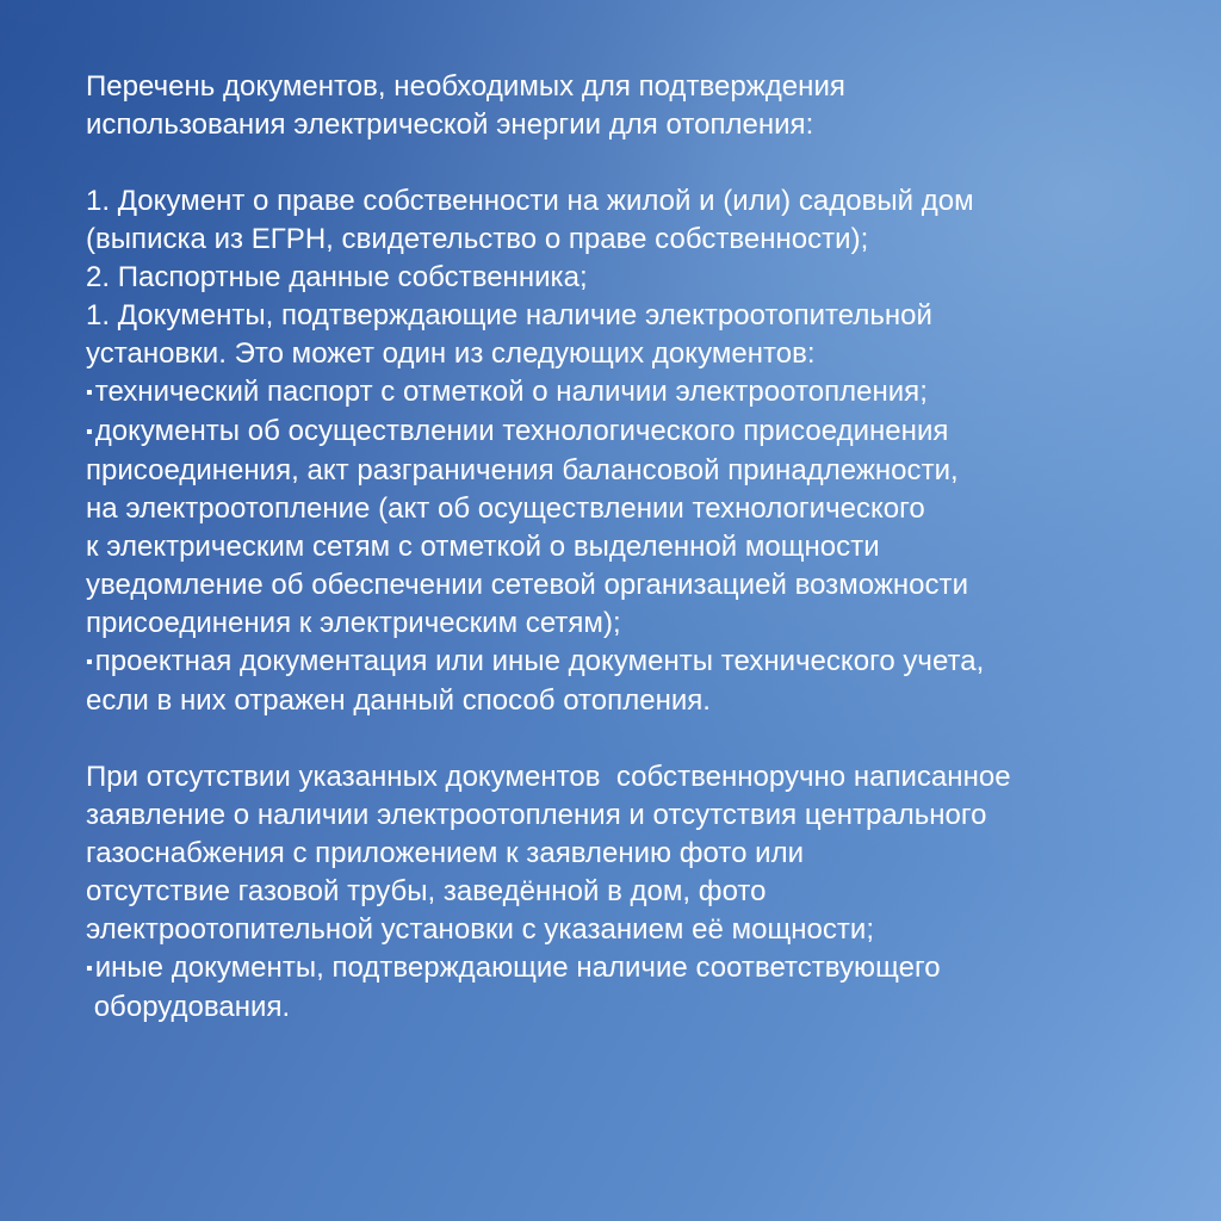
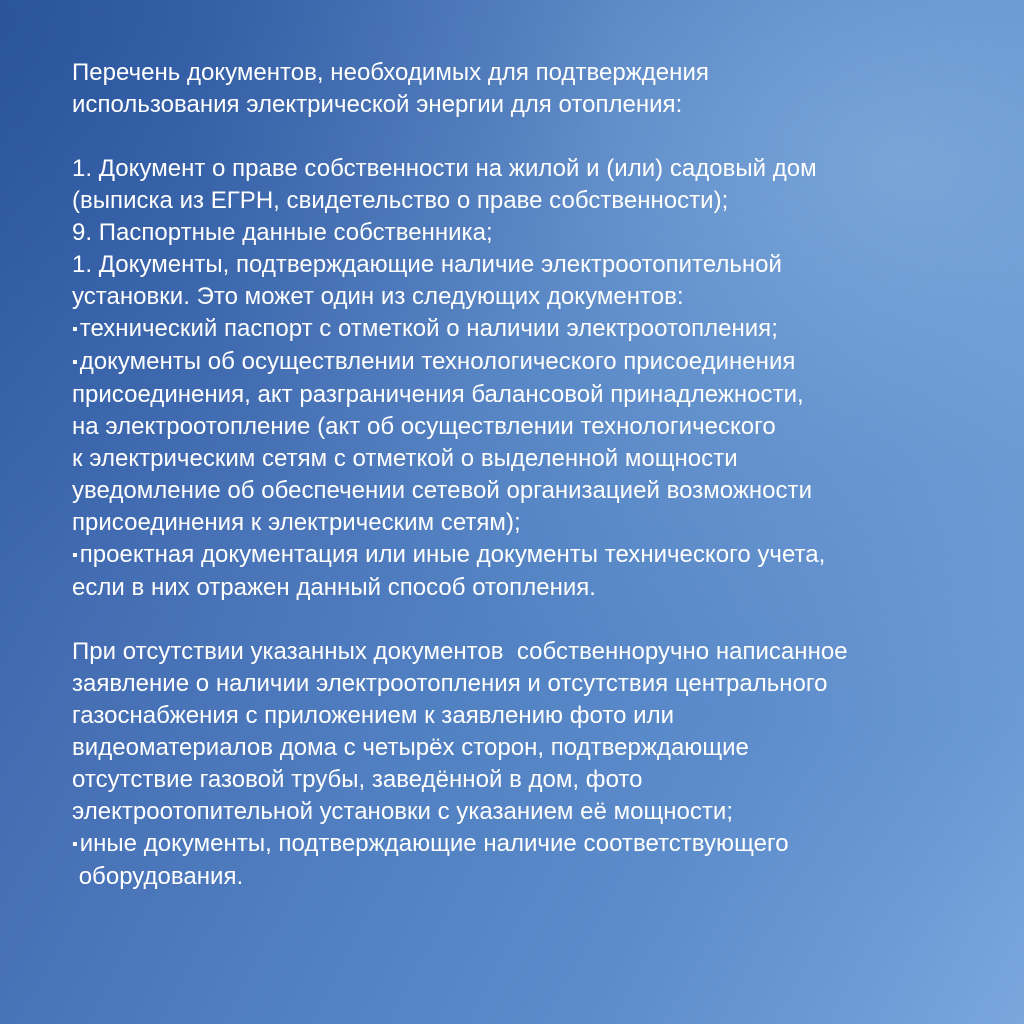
  Перечень документов, необходимых для подтверждения
  использования электрической энергии для отопления:
  1. Документ о праве собственности на жилой и (или) садовый дом
  (выписка из ЕГРН, свидетельство о праве собственности);
- 2. Паспортные данные собственника;
+ 9. Паспортные данные собственника;
  1. Документы, подтверждающие наличие электроотопительной
  установки. Это может один из следующих документов:
  ▪технический паспорт с отметкой о наличии электроотопления;
  ▪документы об осуществлении технологического присоединения
  присоединения, акт разграничения балансовой принадлежности,
  на электроотопление (акт об осуществлении технологического
  к электрическим сетям с отметкой о выделенной мощности
  уведомление об обеспечении сетевой организацией возможности
  присоединения к электрическим сетям);
  ▪проектная документация или иные документы технического учета,
  если в них отражен данный способ отопления.
  При отсутствии указанных документов собственноручно написанное
  заявление о наличии электроотопления и отсутствия центрального
  газоснабжения с приложением к заявлению фото или
+ видеоматериалов дома с четырёх сторон, подтверждающие
  отсутствие газовой трубы, заведённой в дом, фото
  электроотопительной установки с указанием её мощности;
  ▪иные документы, подтверждающие наличие соответствующего
  оборудования.
